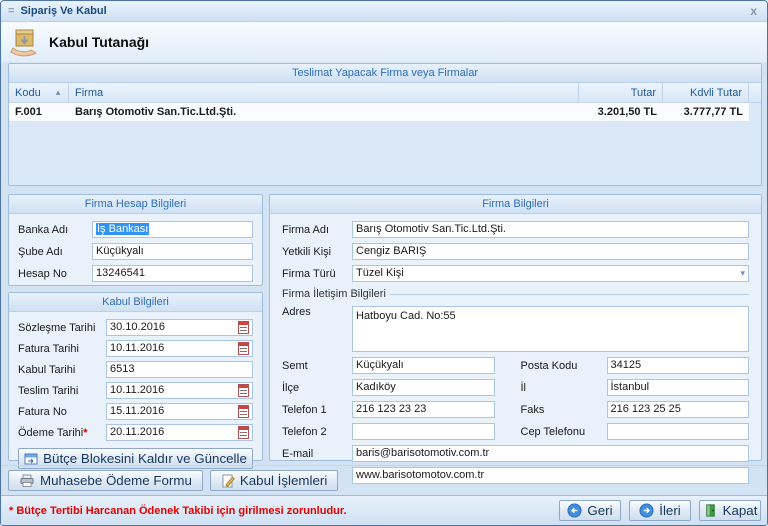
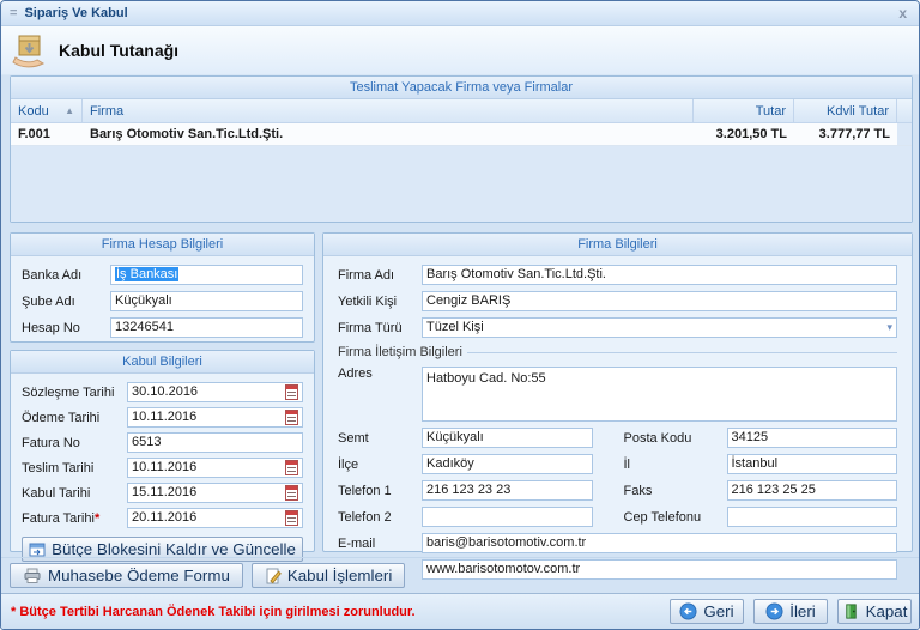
  =
  Sipariş Ve Kabul
  x
  Kabul Tutanağı
  Teslimat Yapacak Firma veya Firmalar
  Kodu
  ▲
  Firma
  Tutar
  Kdvli Tutar
  F.001
  Barış Otomotiv San.Tic.Ltd.Şti.
  3.201,50 TL
  3.777,77 TL
  Firma Hesap Bilgileri
  Banka Adı
  İş Bankası
  Şube Adı
  Küçükyalı
  Hesap No
  13246541
  Kabul Bilgileri
  Sözleşme Tarihi
  30.10.2016
- Fatura Tarihi
+ Ödeme Tarihi
  10.11.2016
- Kabul Tarihi
+ Fatura No
  6513
  Teslim Tarihi
  10.11.2016
- Fatura No
+ Kabul Tarihi
  15.11.2016
- Ödeme Tarihi*
+ Fatura Tarihi*
  20.11.2016
  Bütçe Blokesini Kaldır ve Güncelle
  Firma Bilgileri
  Firma Adı
  Barış Otomotiv San.Tic.Ltd.Şti.
  Yetkili Kişi
  Cengiz BARIŞ
  Firma Türü
  Tüzel Kişi
  ▾
  Firma İletişim Bilgileri
  Adres
  Hatboyu Cad. No:55
  Semt
  Küçükyalı
  Posta Kodu
  34125
  İlçe
  Kadıköy
  İl
  İstanbul
  Telefon 1
  216 123 23 23
  Faks
  216 123 25 25
  Telefon 2
  Cep Telefonu
  E-mail
  baris@barisotomotiv.com.tr
  www.barisotomotov.com.tr
  Muhasebe Ödeme Formu
  Kabul İşlemleri
  * Bütçe Tertibi Harcanan Ödenek Takibi için girilmesi zorunludur.
  Geri
  İleri
  Kapat
